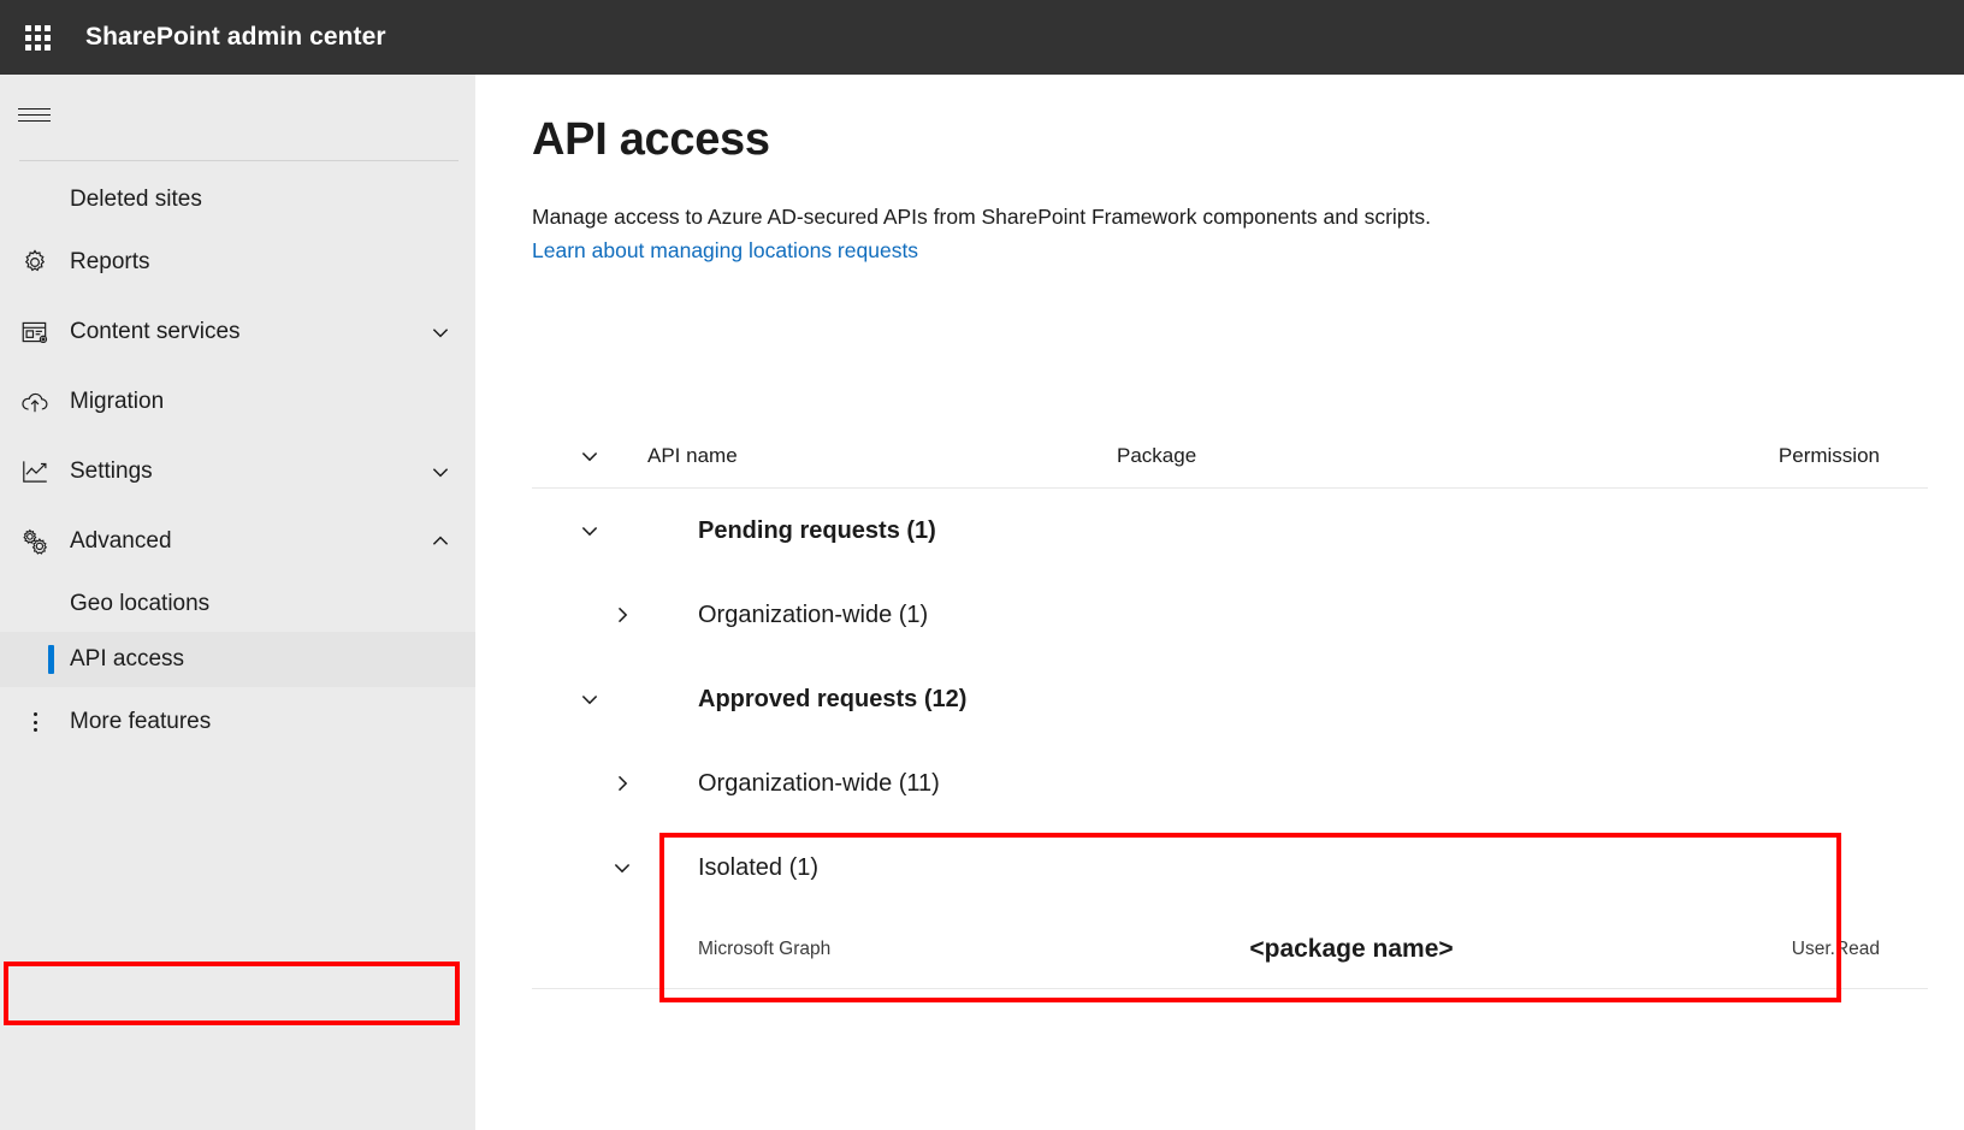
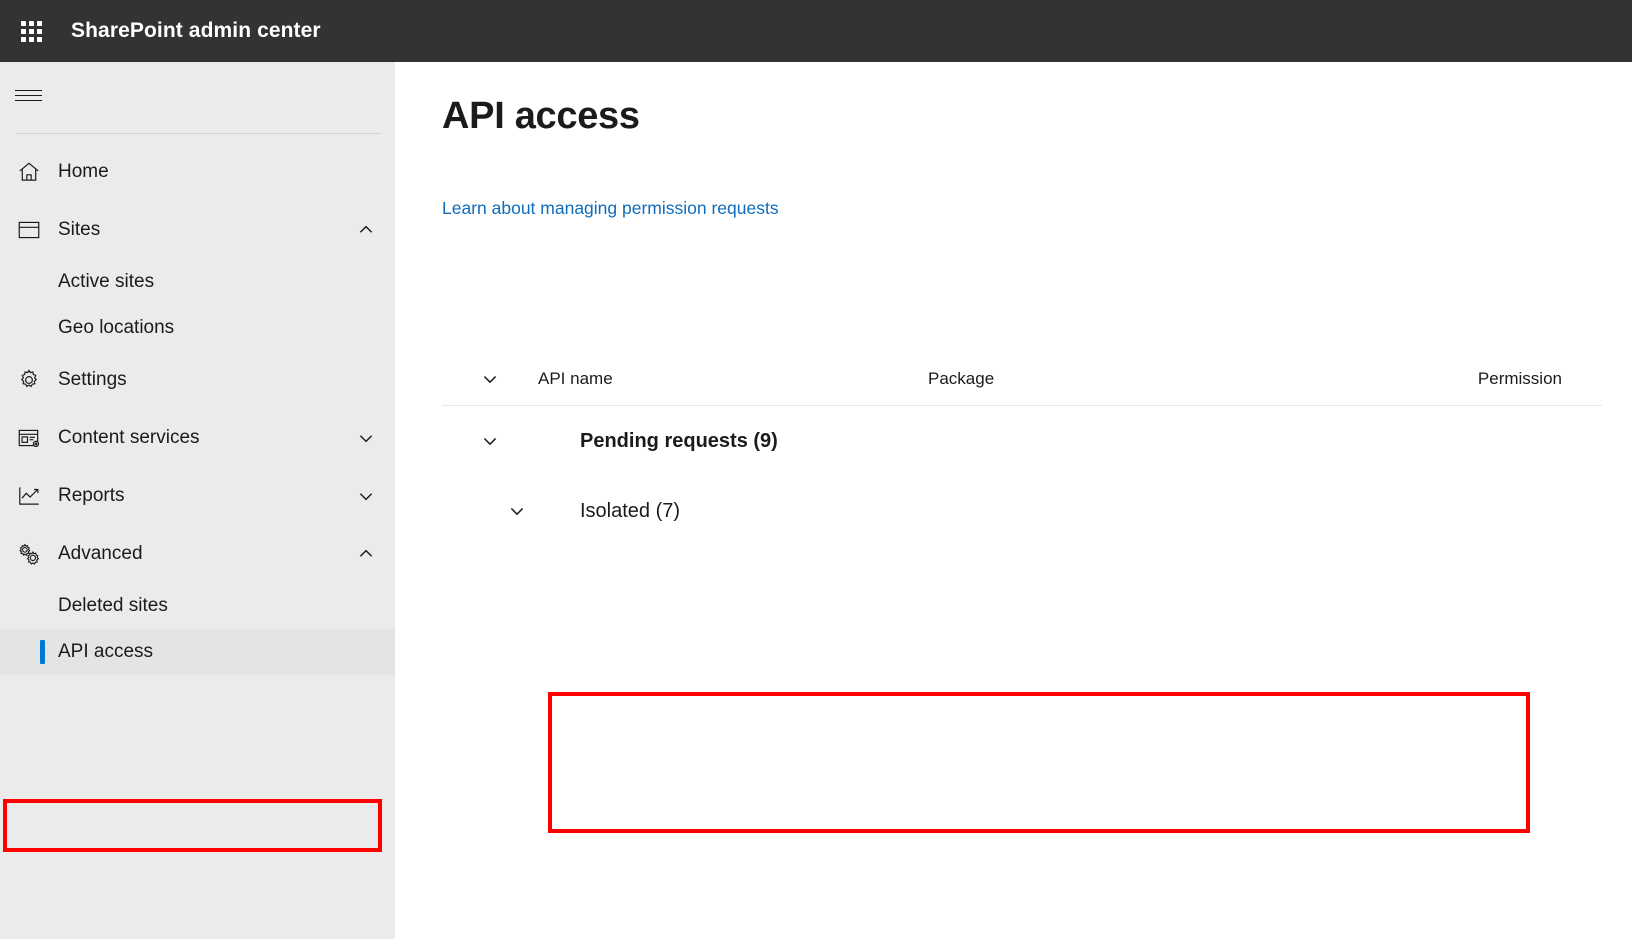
  SharePoint admin center
+ Home
+ Sites
+ Active sites
- Deleted sites
+ Geo locations
- Reports
+ Settings
  Content services
- Migration
- Settings
+ Reports
  Advanced
- Geo locations
+ Deleted sites
  API access
- More features
  API access
- Manage access to Azure AD-secured APIs from SharePoint Framework components and scripts.
- Learn about managing locations requests
+ Learn about managing permission requests
  API name
  Package
  Permission
- Pending requests (1)
+ Pending requests (9)
- Organization-wide (1)
- Approved requests (12)
- Organization-wide (11)
- Isolated (1)
+ Isolated (7)
- Microsoft Graph
- <package name>
- User.Read
